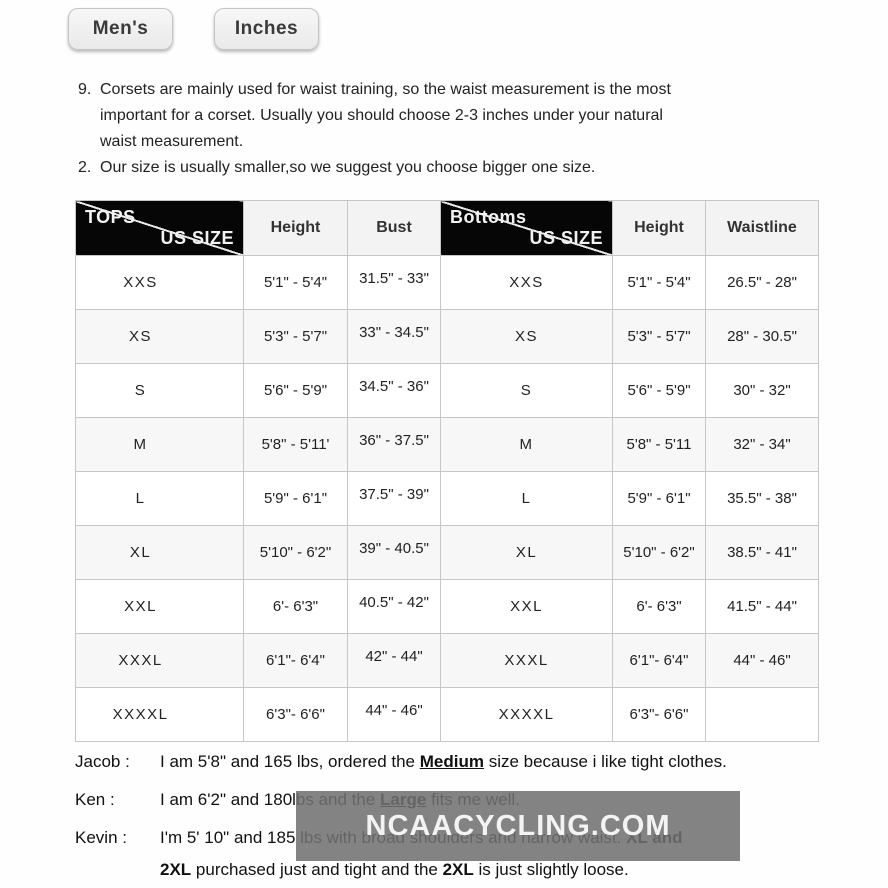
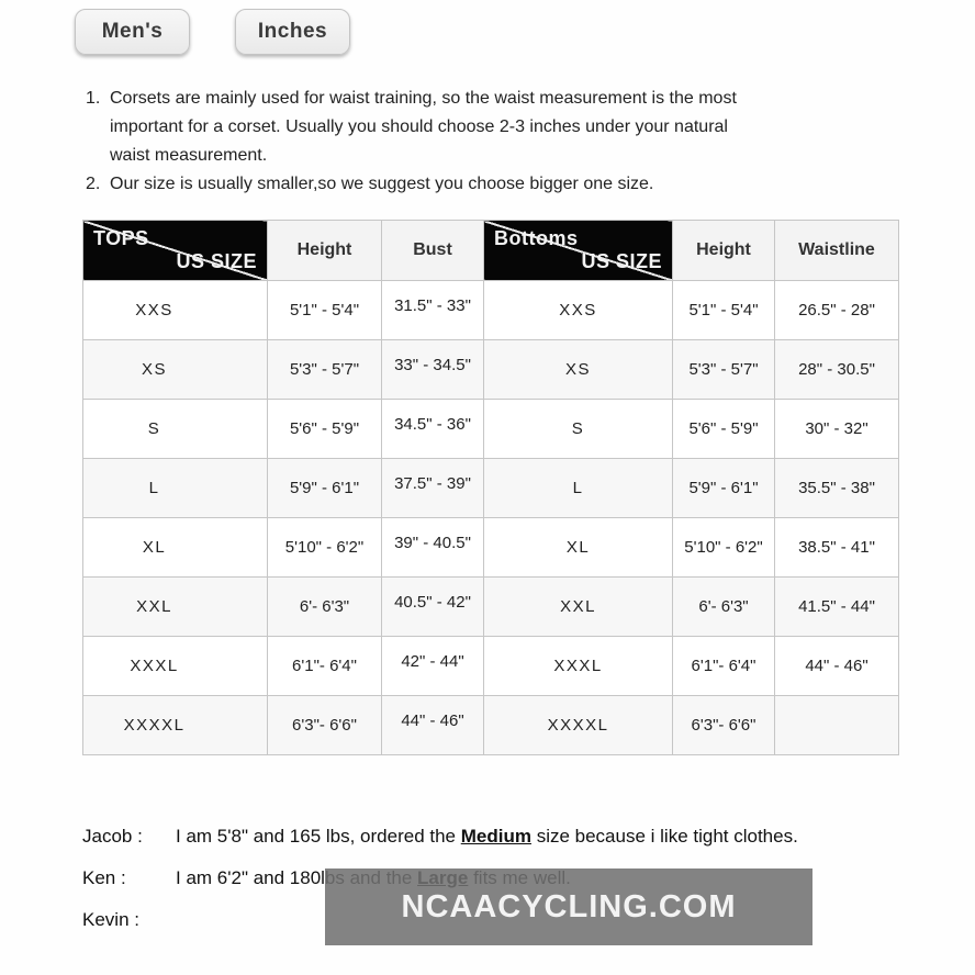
  Men's
  Inches
- 9.
+ 1.
  Corsets are mainly used for waist training, so the waist measurement is the most
  important for a corset. Usually you should choose 2-3 inches under your natural
  waist measurement.
  2.
  Our size is usually smaller,so we suggest you choose bigger one size.
  TOPS US SIZE	Height	Bust	Bottoms US SIZE	Height	Waistline
  XXS	5'1" - 5'4"	31.5" - 33"	XXS	5'1" - 5'4"	26.5" - 28"
  XS	5'3" - 5'7"	33" - 34.5"	XS	5'3" - 5'7"	28" - 30.5"
  S	5'6" - 5'9"	34.5" - 36"	S	5'6" - 5'9"	30" - 32"
- M	5'8" - 5'11'	36" - 37.5"	M	5'8" - 5'11	32" - 34"
  L	5'9" - 6'1"	37.5" - 39"	L	5'9" - 6'1"	35.5" - 38"
  XL	5'10" - 6'2"	39" - 40.5"	XL	5'10" - 6'2"	38.5" - 41"
  XXL	6'- 6'3"	40.5" - 42"	XXL	6'- 6'3"	41.5" - 44"
  XXXL	6'1"- 6'4"	42" - 44"	XXXL	6'1"- 6'4"	44" - 46"
  XXXXL	6'3"- 6'6"	44" - 46"	XXXXL	6'3"- 6'6"
  Jacob :
  I am 5'8" and 165 lbs, ordered the Medium size because i like tight clothes.
  Ken :
  I am 6'2" and 180lbs and the Large fits me well.
  Kevin :
- I'm 5' 10" and 185 lbs with broad shoulders and narrow waist. XL and
- 2XL purchased just and tight and the 2XL is just slightly loose.
  NCAACYCLING.COM
